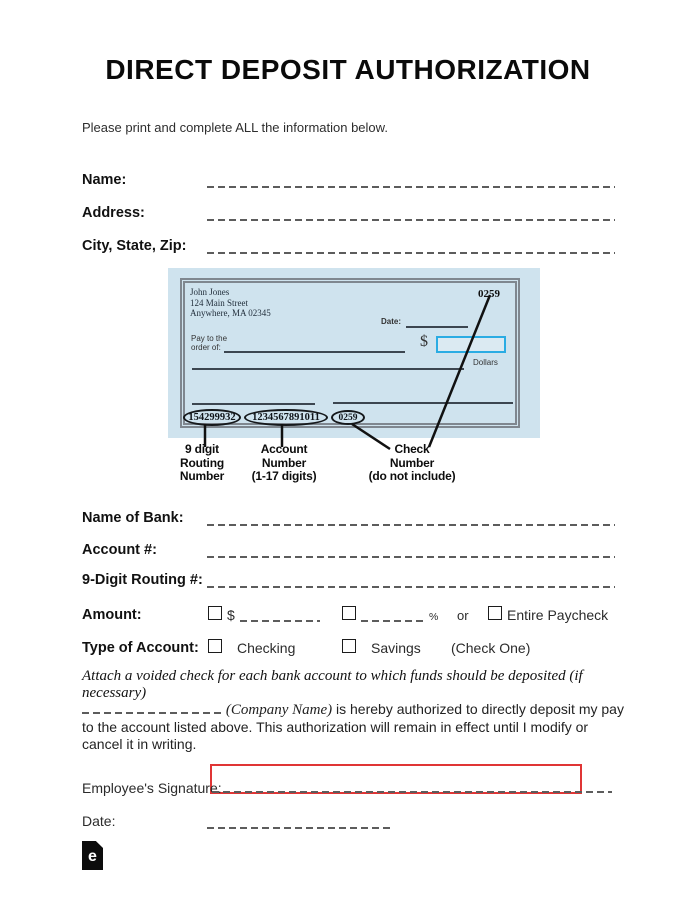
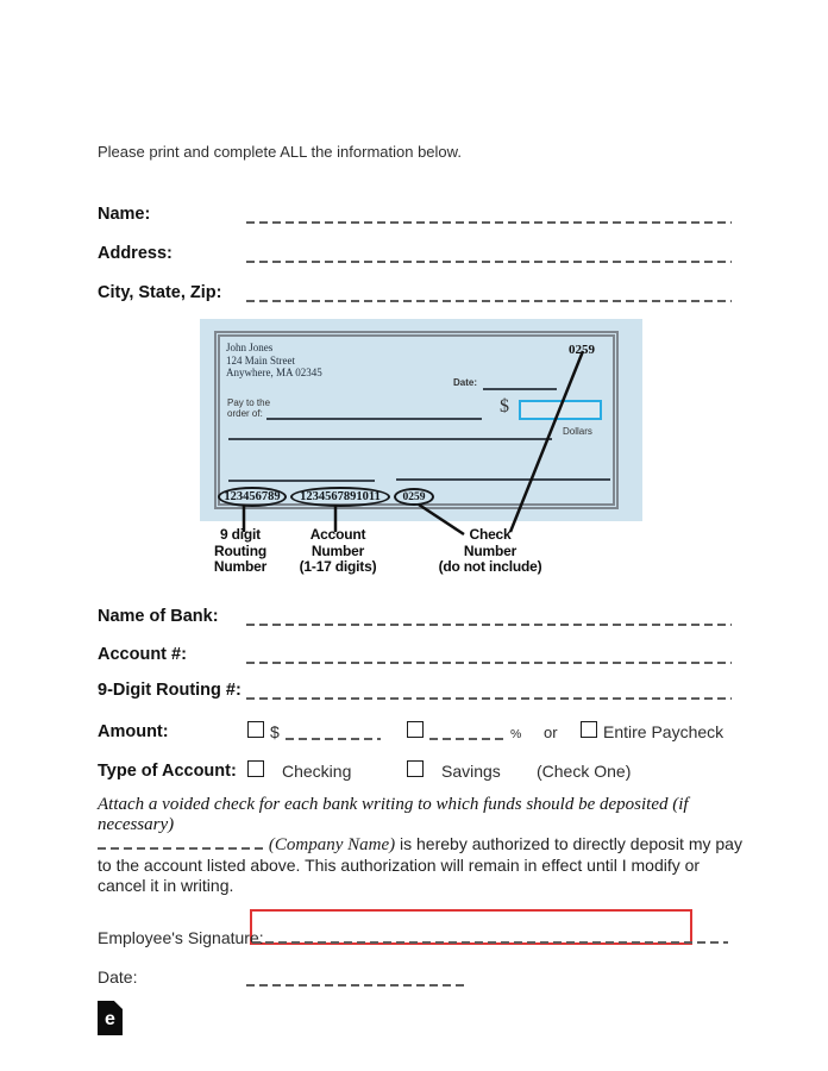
- DIRECT DEPOSIT AUTHORIZATION
  Please print and complete ALL the information below.
  Name:
  Address:
  City, State, Zip:
  John Jones
  124 Main Street
  Anywhere, MA 02345
  0259
  Date:
  Pay to the
  order of:
  $
  Dollars
- 154299932
+ 123456789
  1234567891011
  0259
  9 digit
  Routing
  Number
  Account
  Number
  (1-17 digits)
  Check
  Number
  (do not include)
  Name of Bank:
  Account #:
  9-Digit Routing #:
  Amount:
  $
  %
  or
  Entire Paycheck
  Type of Account:
  Checking
  Savings
  (Check One)
- Attach a voided check for each bank account to which funds should be deposited (if necessary)
+ Attach a voided check for each bank writing to which funds should be deposited (if necessary)
  (Company Name) is hereby authorized to directly deposit my pay to the account listed above. This authorization will remain in effect until I modify or cancel it in writing.
  Employee's Signature:
  Date:
  e
